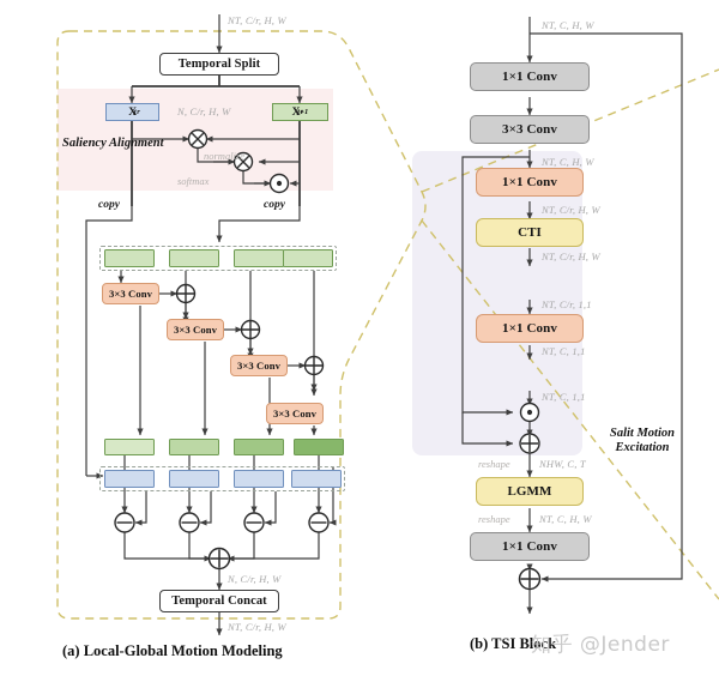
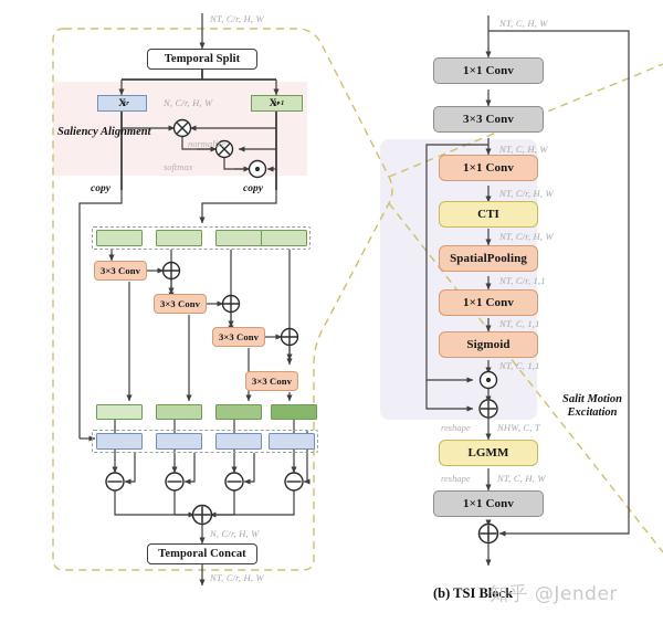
  NT, C/r, H, W
  Temporal Split
  X
  X
  N, C/r, H, W
  Saliency Alignment
  normalize
  softmax
  copy
  copy
  3×3 Conv
  3×3 Conv
  3×3 Conv
  3×3 Conv
  N, C/r, H, W
  Temporal Concat
  NT, C/r, H, W
- (a) Local-Global Motion Modeling
  NT, C, H, W
  1×1 Conv
  3×3 Conv
  NT, C, H, W
  1×1 Conv
  NT, C/r, H, W
  CTI
  NT, C/r, H, W
+ SpatialPooling
  NT, C/r, 1,1
  1×1 Conv
  NT, C, 1,1
+ Sigmoid
  NT, C, 1,1
  Salit Motion
  Excitation
  reshape
  NHW, C, T
  LGMM
  reshape
  NT, C, H, W
  1×1 Conv
  (b) TSI Block
  知乎 @Jender
